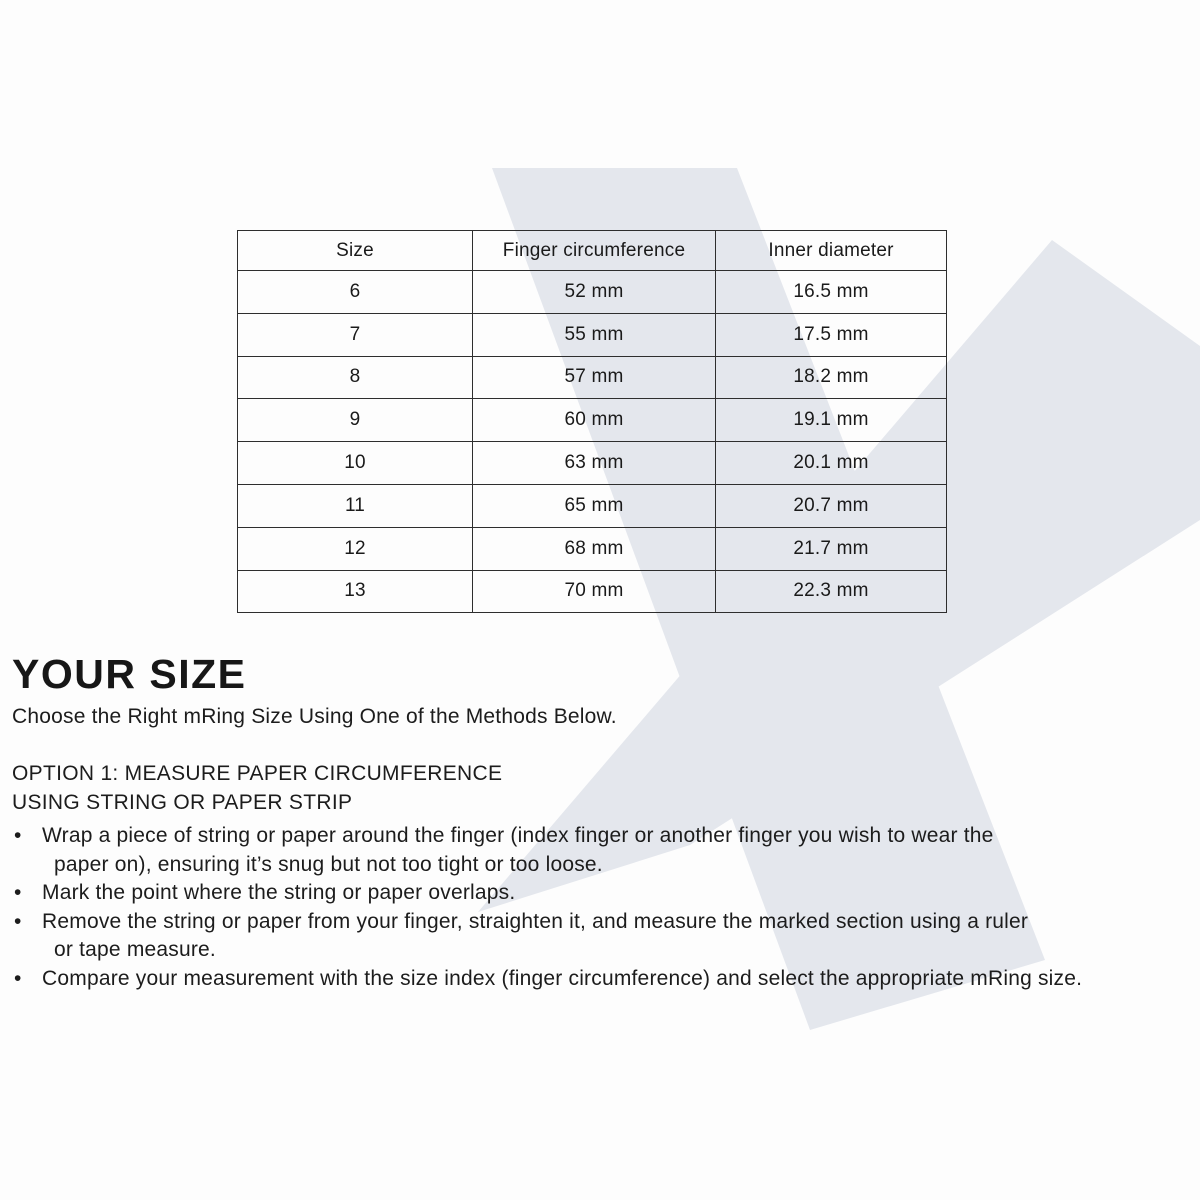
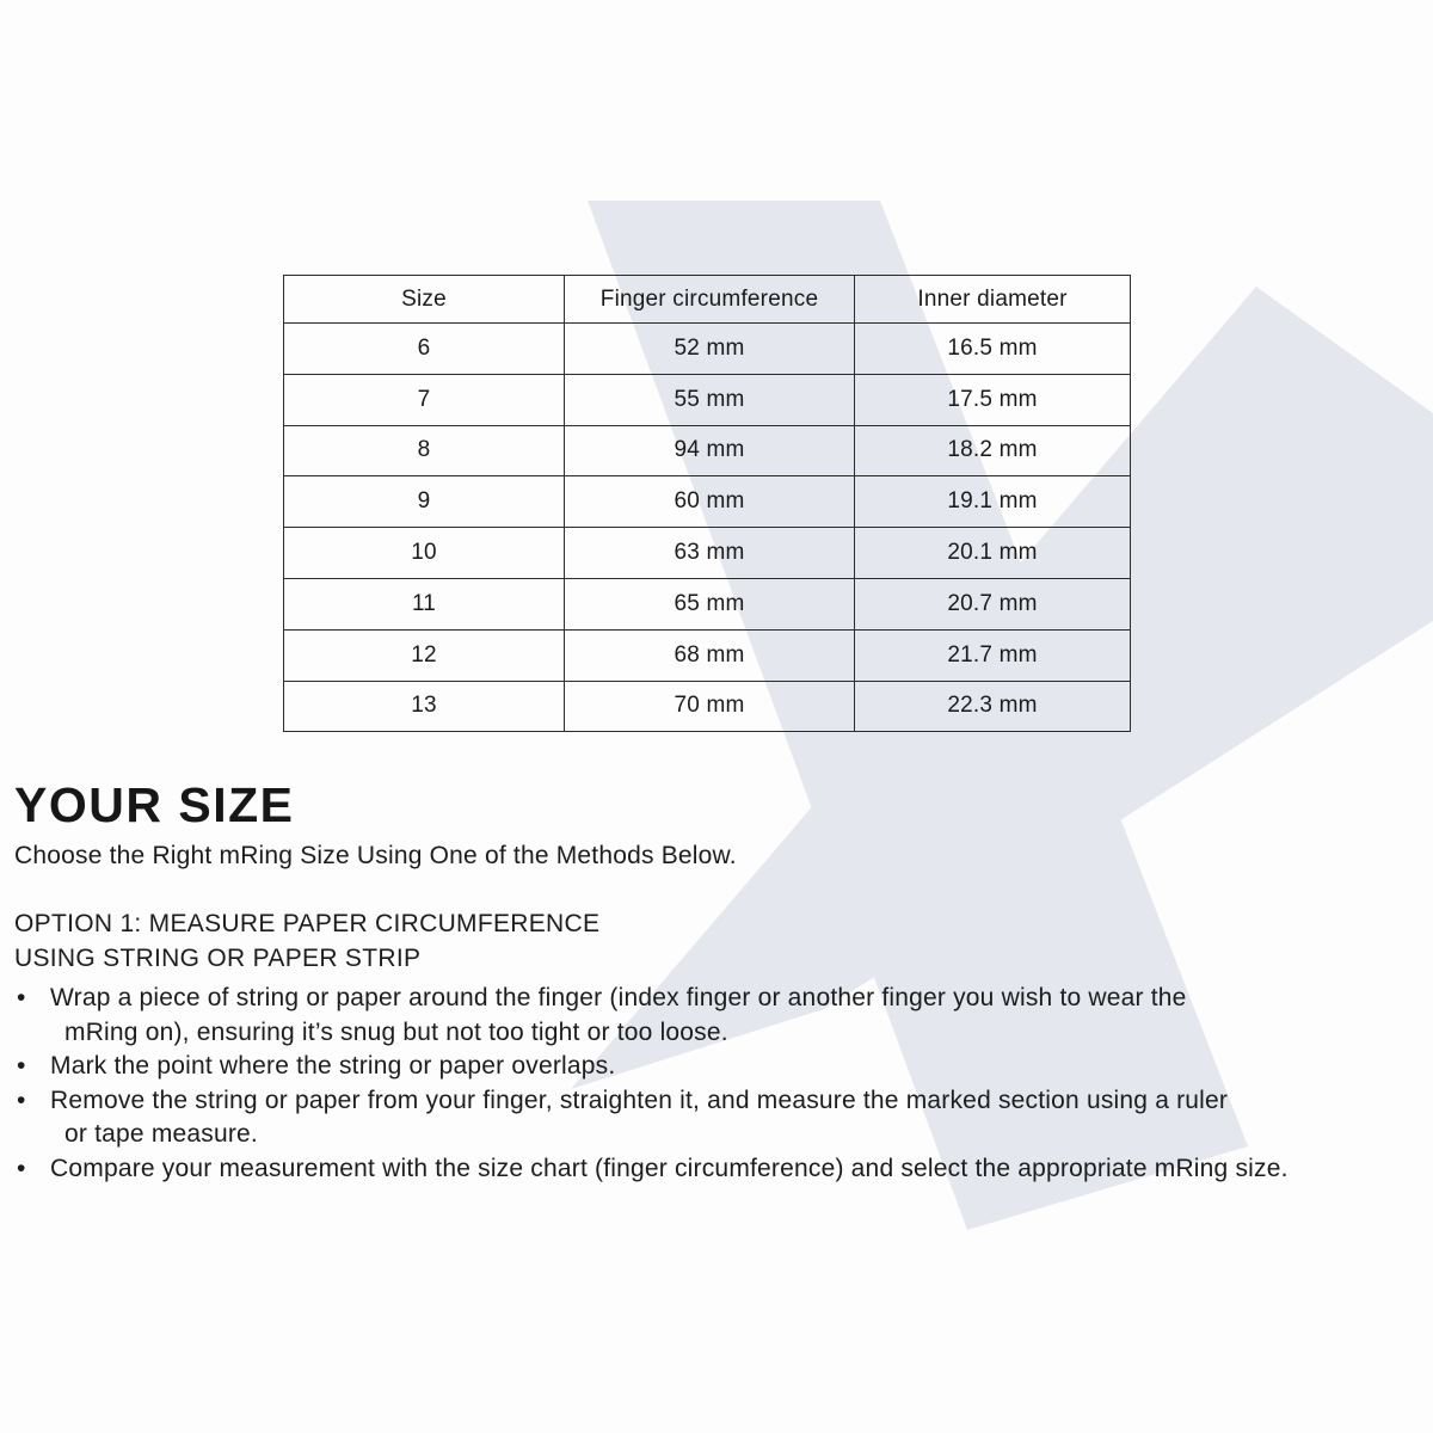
  Size	Finger circumference	Inner diameter
  6	52 mm	16.5 mm
  7	55 mm	17.5 mm
- 8	57 mm	18.2 mm
+ 8	94 mm	18.2 mm
  9	60 mm	19.1 mm
  10	63 mm	20.1 mm
  11	65 mm	20.7 mm
  12	68 mm	21.7 mm
  13	70 mm	22.3 mm
  YOUR SIZE
  Choose the Right mRing Size Using One of the Methods Below.
  OPTION 1: MEASURE PAPER CIRCUMFERENCE
  USING STRING OR PAPER STRIP
  •
  Wrap a piece of string or paper around the finger (index finger or another finger you wish to wear the
- paper on), ensuring it’s snug but not too tight or too loose.
+ mRing on), ensuring it’s snug but not too tight or too loose.
  •
  Mark the point where the string or paper overlaps.
  •
  Remove the string or paper from your finger, straighten it, and measure the marked section using a ruler
  or tape measure.
  •
- Compare your measurement with the size index (finger circumference) and select the appropriate mRing size.
+ Compare your measurement with the size chart (finger circumference) and select the appropriate mRing size.
